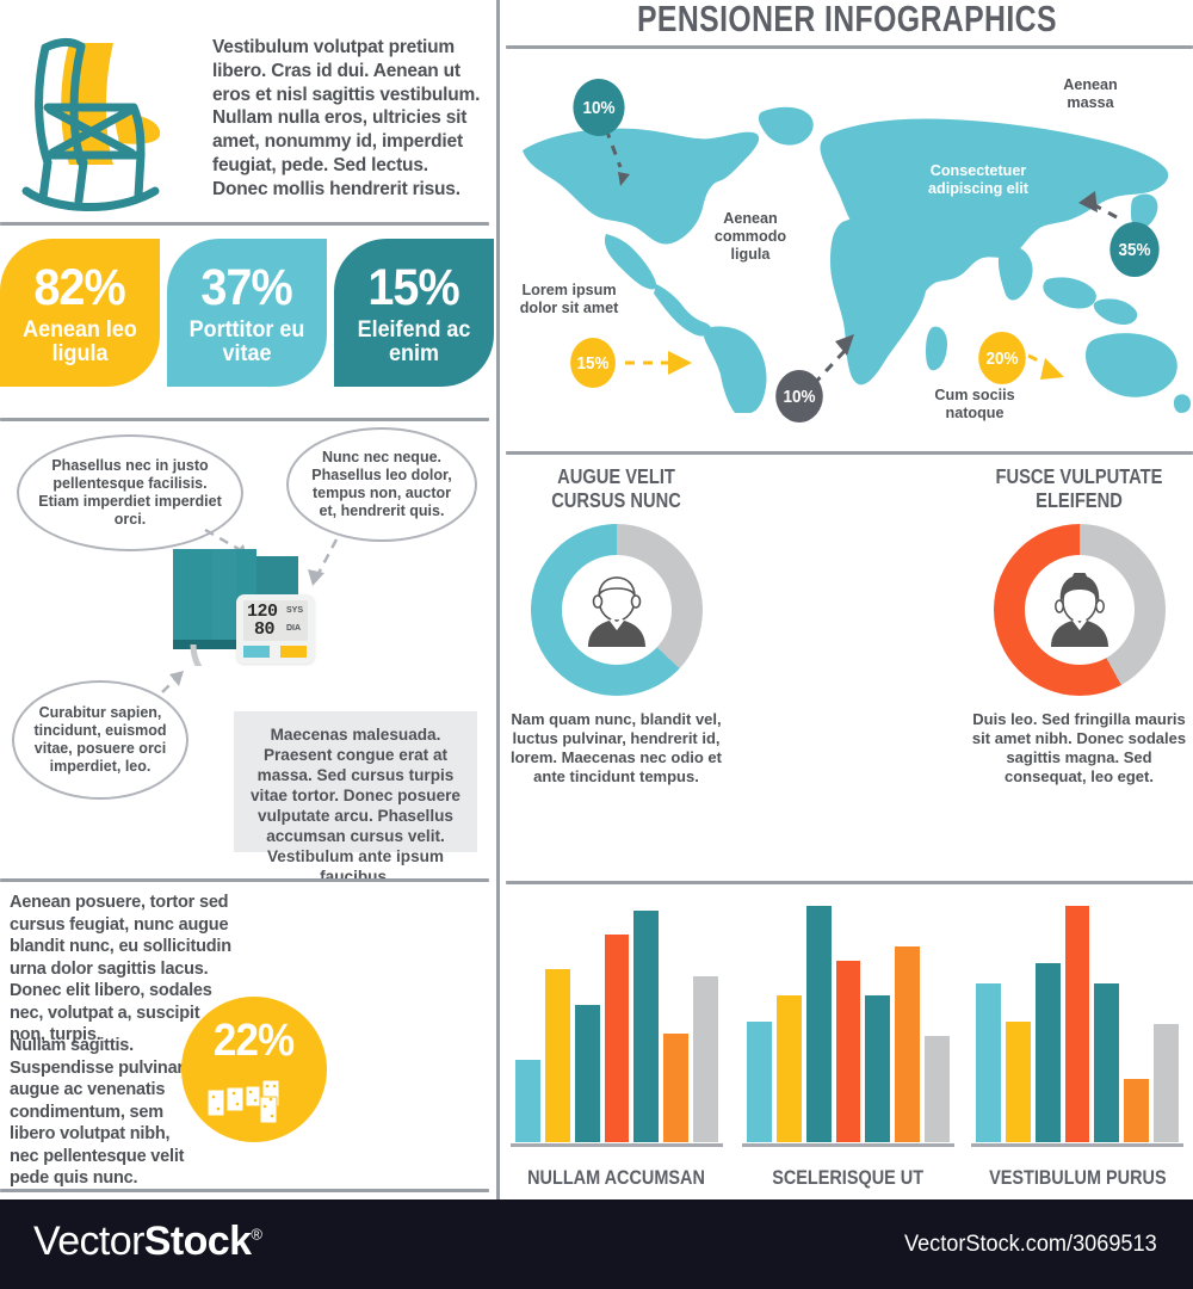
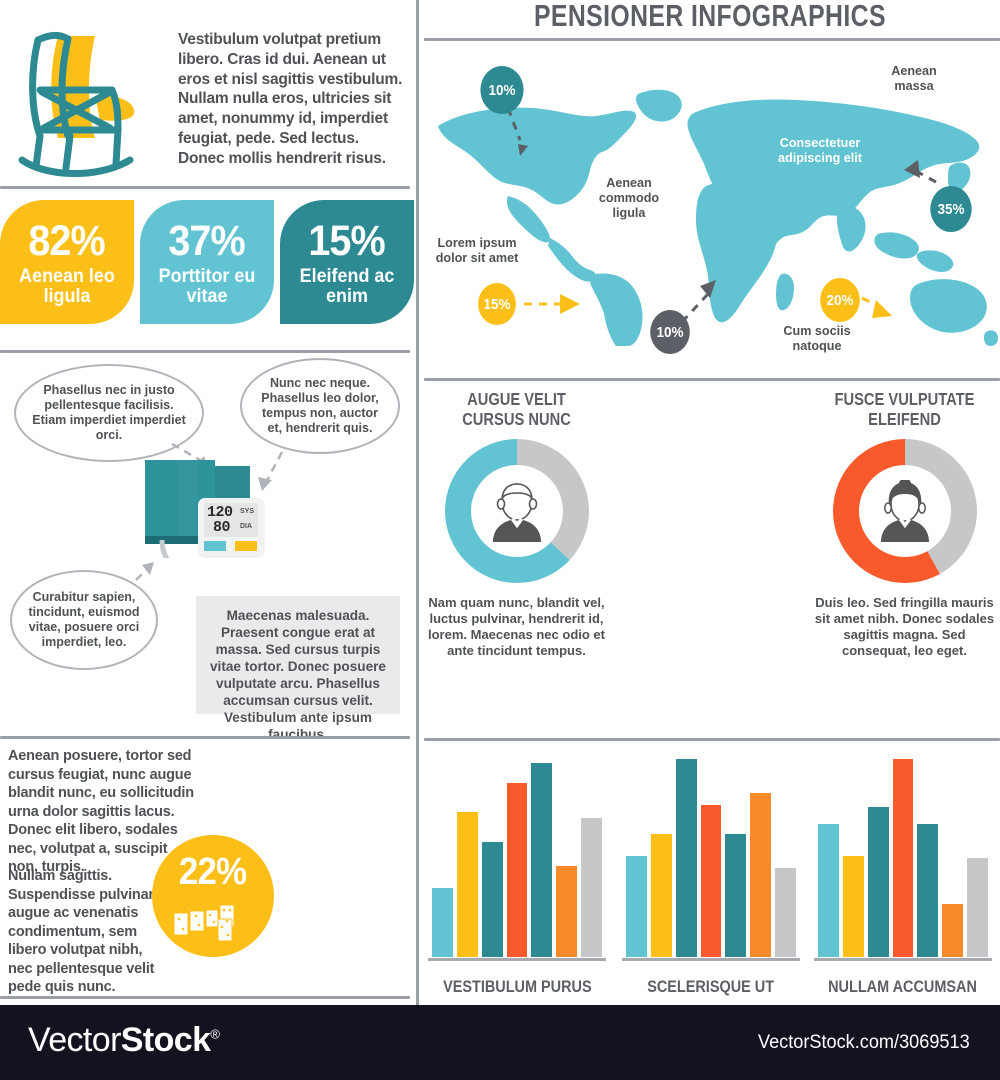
  Vestibulum volutpat pretium libero. Cras id dui. Aenean ut eros et nisl sagittis vestibulum. Nullam nulla eros, ultricies sit amet, nonummy id, imperdiet feugiat, pede. Sed lectus. Donec mollis hendrerit risus.
  82%
  Aenean leo ligula
  37%
  Porttitor eu vitae
  15%
  Eleifend ac enim
  Phasellus nec in justo pellentesque facilisis. Etiam imperdiet imperdiet orci.
  Nunc nec neque. Phasellus leo dolor, tempus non, auctor et, hendrerit quis.
  Curabitur sapien, tincidunt, euismod vitae, posuere orci imperdiet, leo.
  120
  80
  Maecenas malesuada. Praesent congue erat at massa. Sed cursus turpis vitae tortor. Donec posuere vulputate arcu. Phasellus accumsan cursus velit. Vestibulum ante ipsum faucibus.
  Aenean posuere, tortor sed cursus feugiat, nunc augue blandit nunc, eu sollicitudin urna dolor sagittis lacus. Donec elit libero, sodales nec, volutpat a, suscipit non, turpis.
  Nullam sagittis. Suspendisse pulvinar augue ac venenatis condimentum, sem libero volutpat nibh, nec pellentesque velit pede quis nunc.
  22%
  PENSIONER INFOGRAPHICS
  10%
  15%
  10%
  20%
  35%
  Aenean massa
  Consectetuer adipiscing elit
  Aenean commodo ligula
  Lorem ipsum dolor sit amet
  Cum sociis natoque
  AUGUE VELIT CURSUS NUNC
  Nam quam nunc, blandit vel, luctus pulvinar, hendrerit id, lorem. Maecenas nec odio et ante tincidunt tempus.
  FUSCE VULPUTATE ELEIFEND
  Duis leo. Sed fringilla mauris sit amet nibh. Donec sodales sagittis magna. Sed consequat, leo eget.
- NULLAM ACCUMSAN
+ VESTIBULUM PURUS
  SCELERISQUE UT
- VESTIBULUM PURUS
+ NULLAM ACCUMSAN
  VectorStock®
  VectorStock.com/3069513
